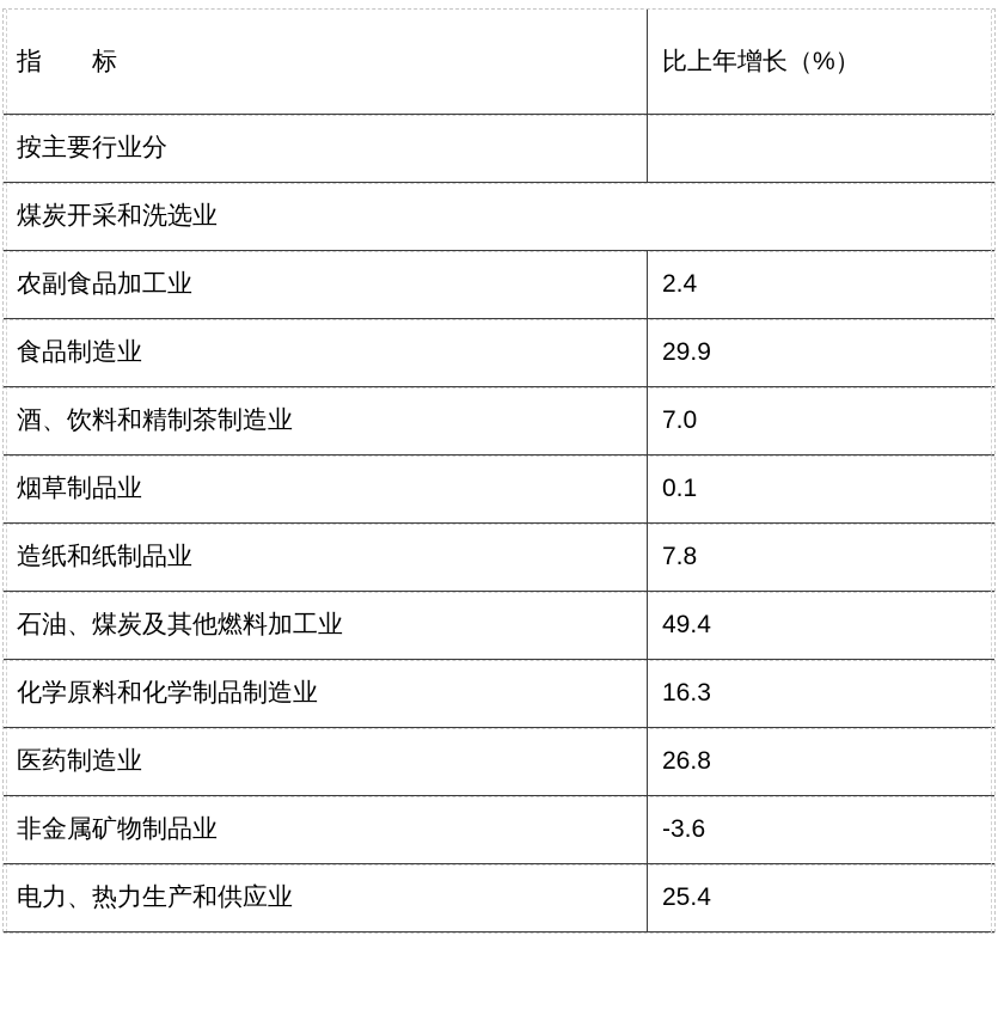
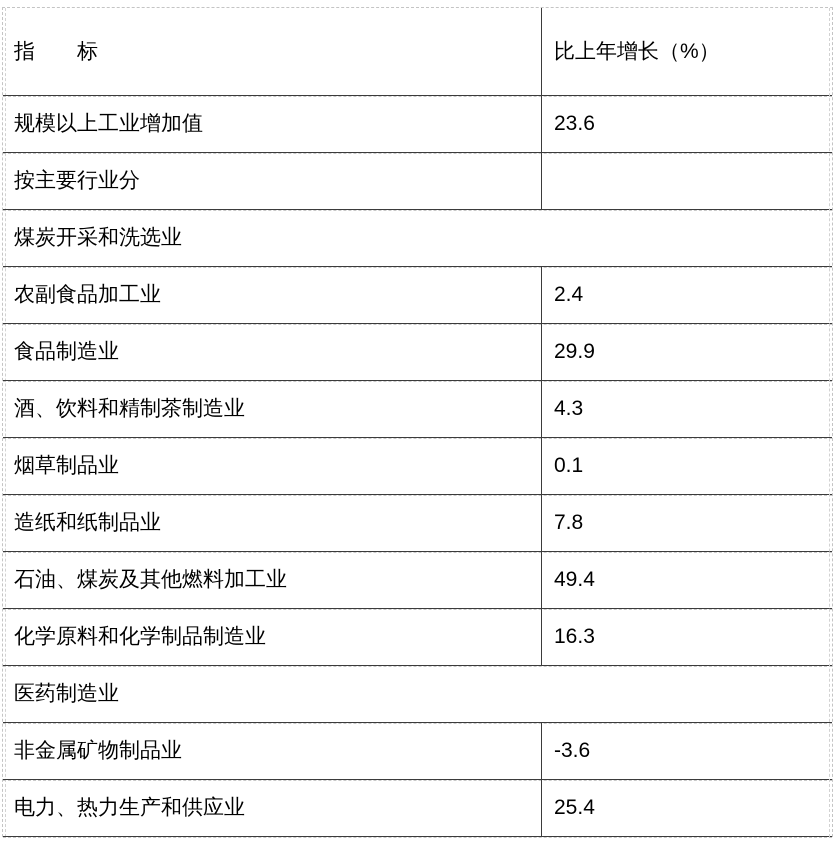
  指 标
  比上年增长（%）
+ 规模以上工业增加值
+ 23.6
  按主要行业分
  煤炭开采和洗选业
  农副食品加工业
  2.4
  食品制造业
  29.9
  酒、饮料和精制茶制造业
- 7.0
+ 4.3
  烟草制品业
  0.1
  造纸和纸制品业
  7.8
  石油、煤炭及其他燃料加工业
  49.4
  化学原料和化学制品制造业
  16.3
  医药制造业
- 26.8
  非金属矿物制品业
  -3.6
  电力、热力生产和供应业
  25.4
